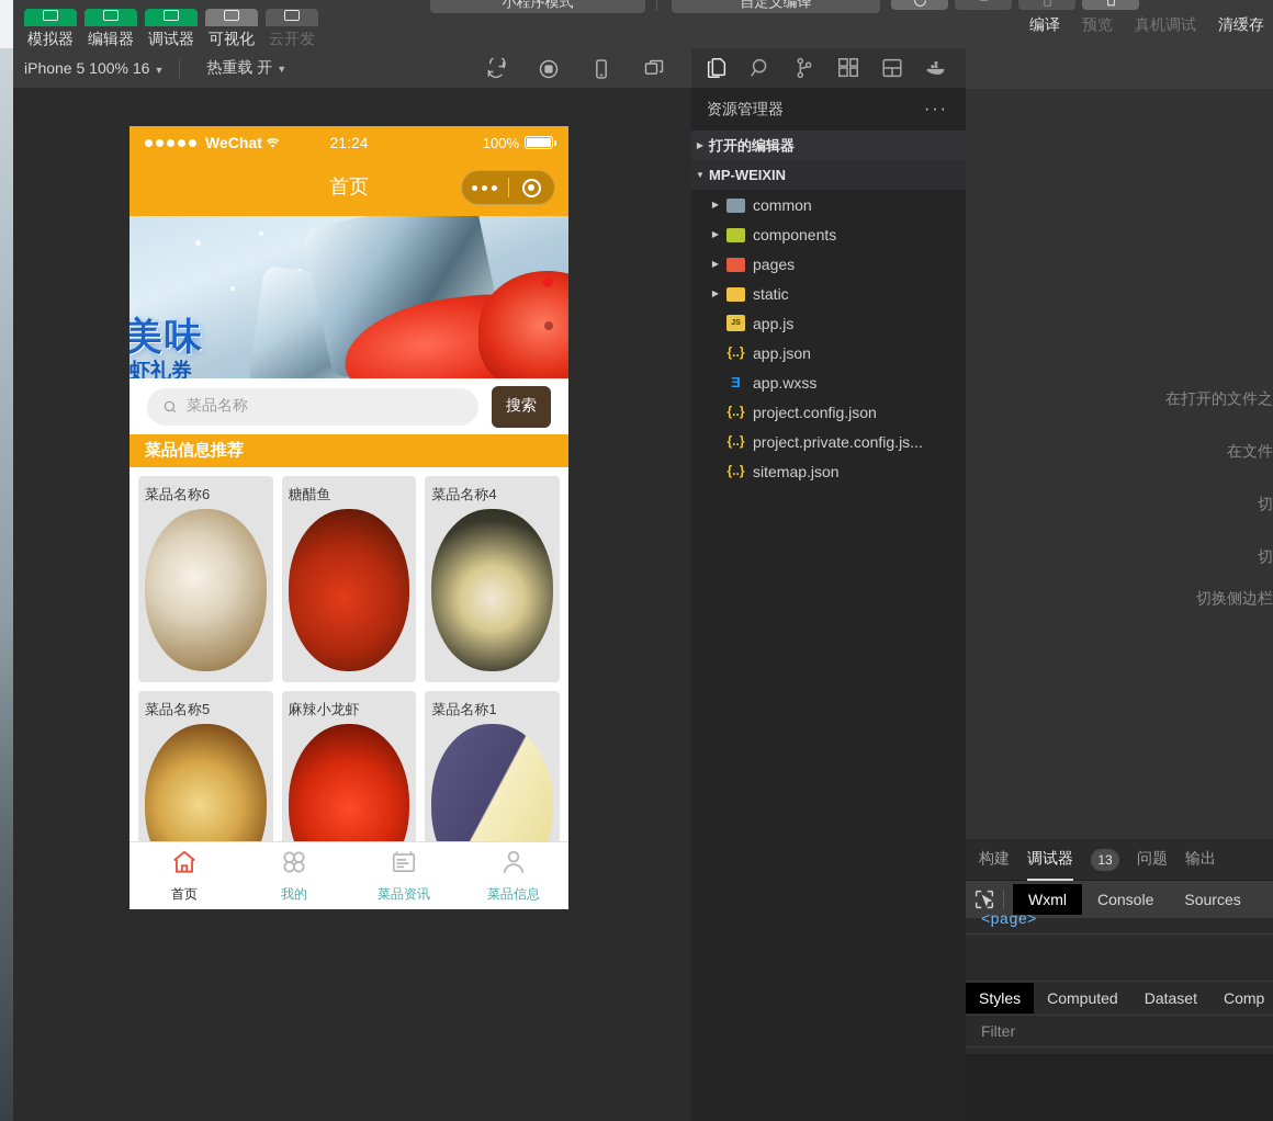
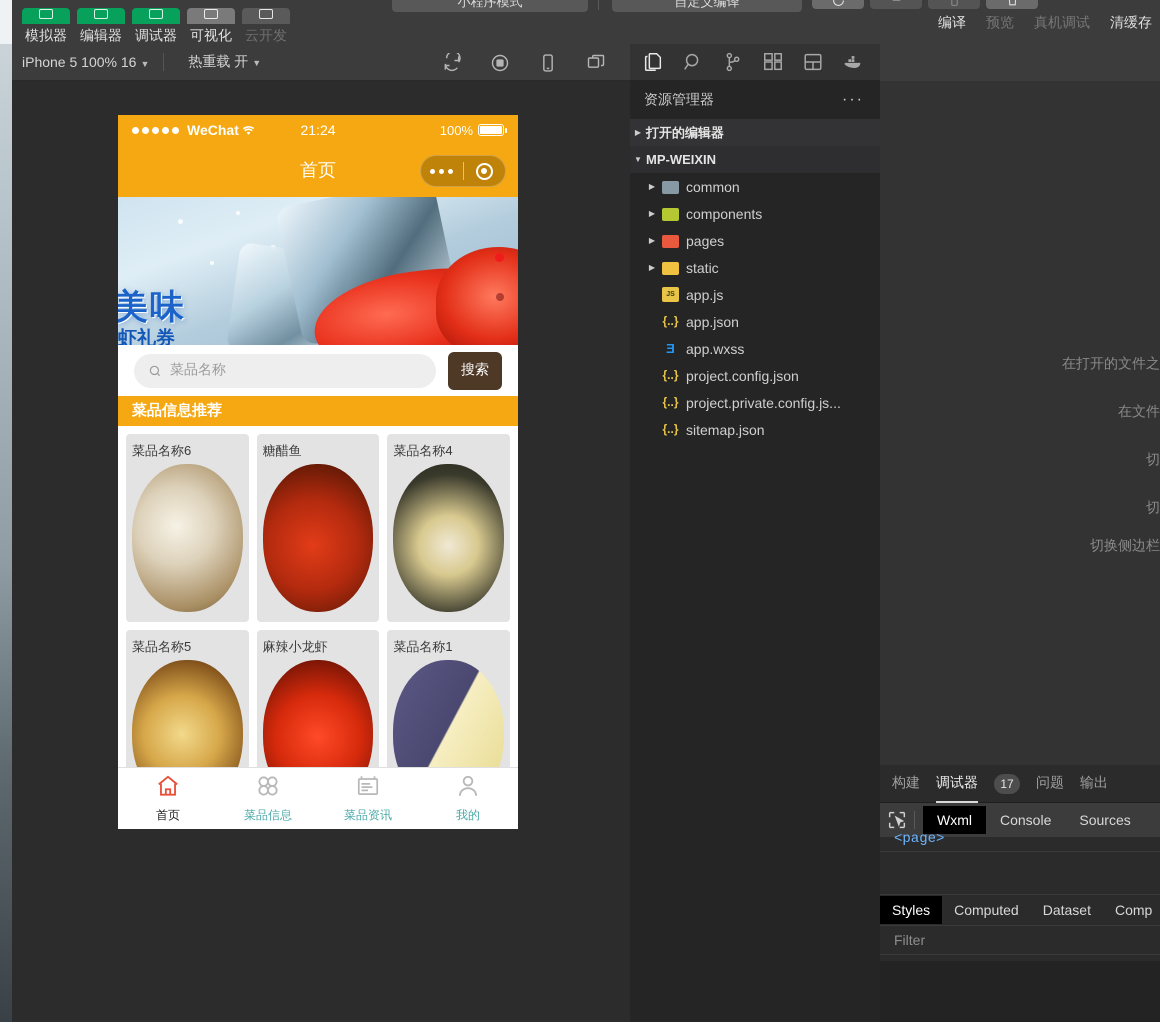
  模拟器
  编辑器
  调试器
  可视化
  云开发
  小程序模式
  自定义编译
  编译
  预览
  真机调试
  清缓存
  iPhone 5 100% 16 ▼
  热重载 开 ▼
  WeChat
  21:24
  100%
  首页
  美味
  虾礼券
  菜品名称
  搜索
  菜品信息推荐
  菜品名称6
  糖醋鱼
  菜品名称4
  菜品名称5
  麻辣小龙虾
  菜品名称1
  首页
- 我的
+ 菜品信息
  菜品资讯
- 菜品信息
+ 我的
  资源管理器
  ···
  ▶
  打开的编辑器
  ▼
  MP-WEIXIN
  ▶
  common
  ▶
  components
  ▶
  pages
  ▶
  static
  app.js
  {..}
  app.json
  Ǝ
  app.wxss
  {..}
  project.config.json
  {..}
  project.private.config.js...
  {..}
  sitemap.json
  在打开的文件之
  在文件
  切
  切
  切换侧边栏
  构建
  调试器
- 13
+ 17
  问题
  输出
  Wxml
  Console
  Sources
  <page>
  Styles
  Computed
  Dataset
  Comp
  Filter
